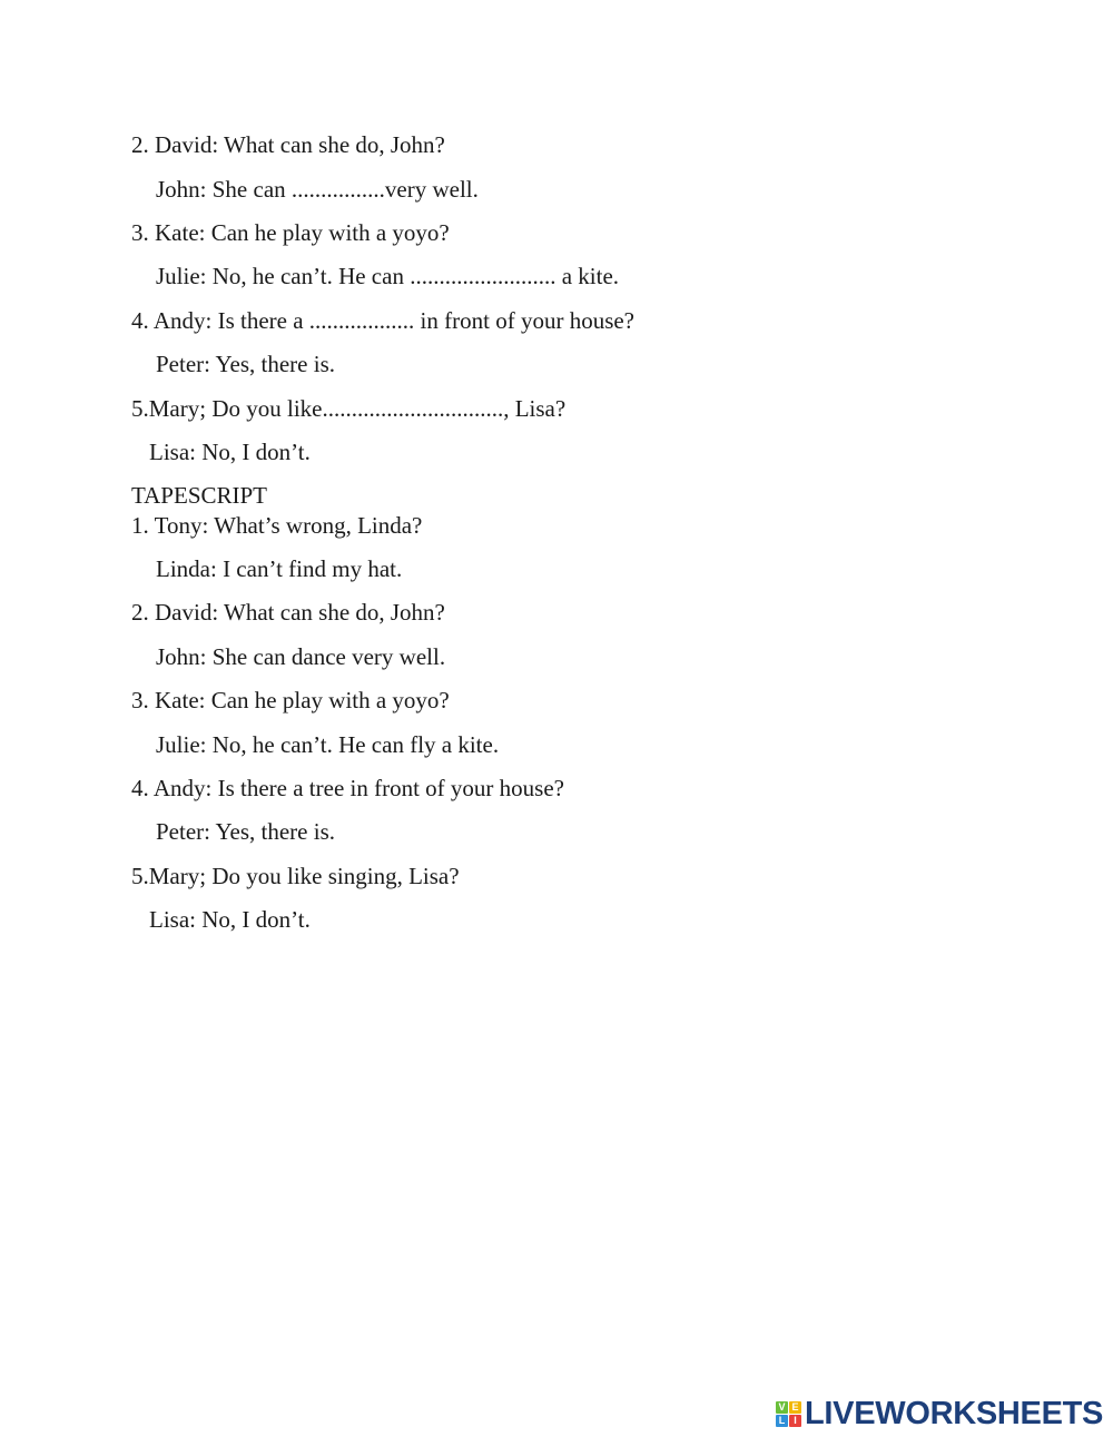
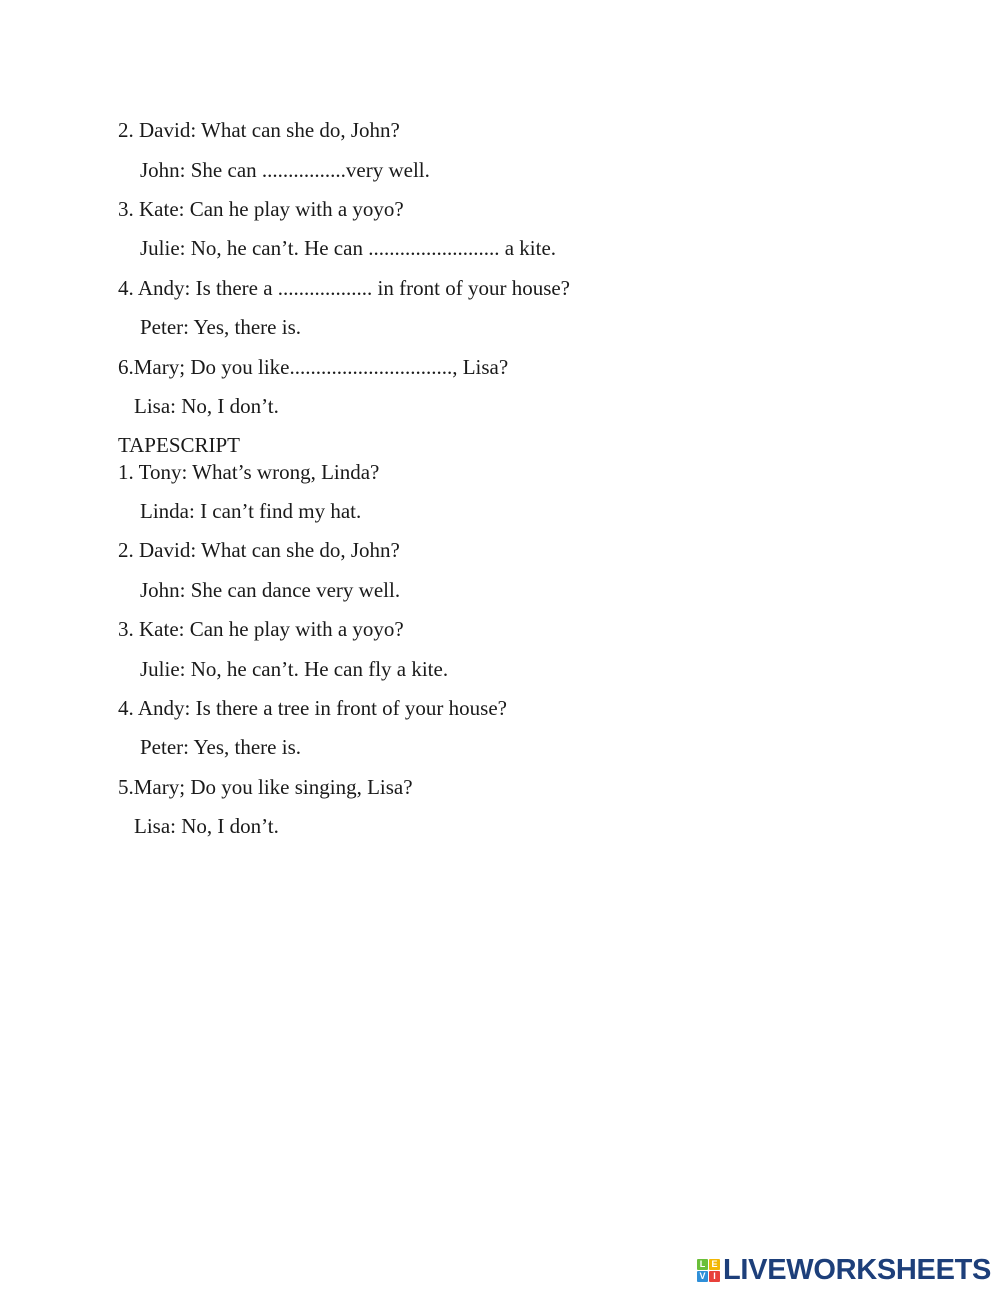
  2. David: What can she do, John?
  John: She can ................very well.
  3. Kate: Can he play with a yoyo?
  Julie: No, he can’t. He can ......................... a kite.
  4. Andy: Is there a .................. in front of your house?
  Peter: Yes, there is.
- 5.Mary; Do you like..............................., Lisa?
+ 6.Mary; Do you like..............................., Lisa?
  Lisa: No, I don’t.
  TAPESCRIPT
  1. Tony: What’s wrong, Linda?
  Linda: I can’t find my hat.
  2. David: What can she do, John?
  John: She can dance very well.
  3. Kate: Can he play with a yoyo?
  Julie: No, he can’t. He can fly a kite.
  4. Andy: Is there a tree in front of your house?
  Peter: Yes, there is.
  5.Mary; Do you like singing, Lisa?
  Lisa: No, I don’t.
- V
+ L
  E
- L
+ V
  I
  LIVEWORKSHEETS
